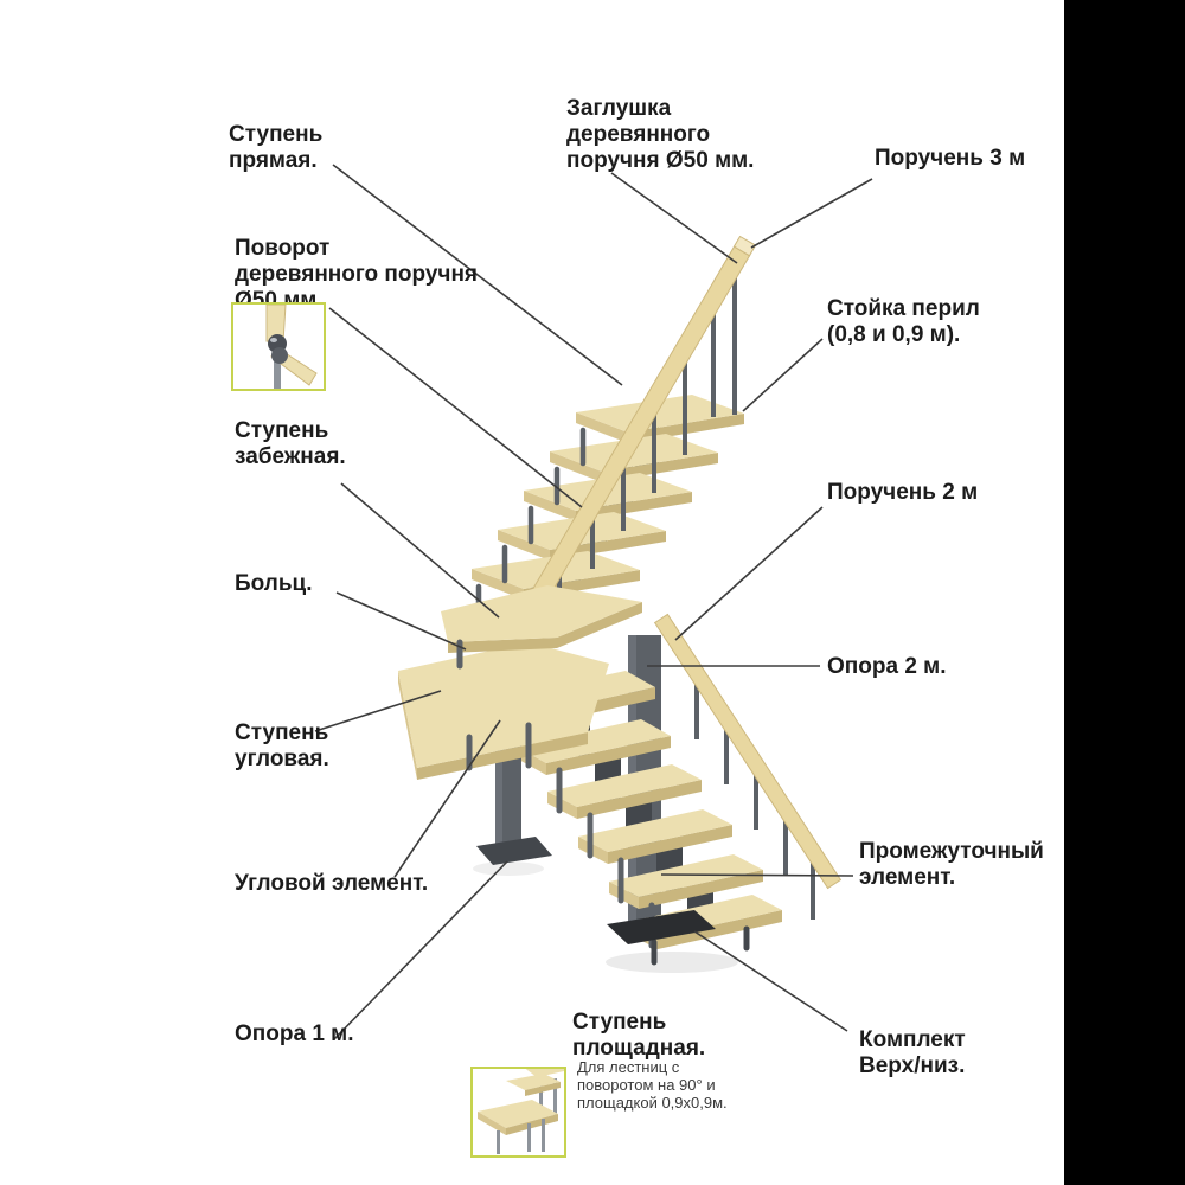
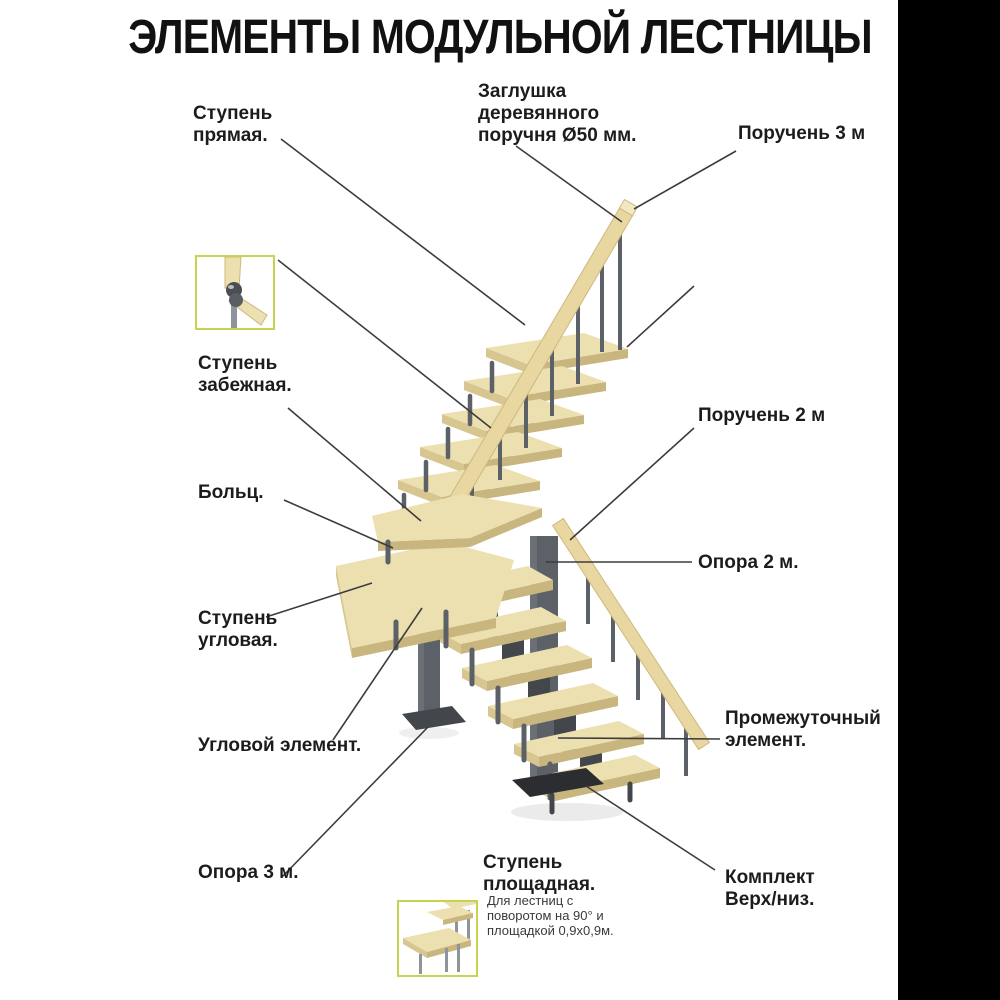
+ ЭЛЕМЕНТЫ МОДУЛЬНОЙ ЛЕСТНИЦЫ
  Ступень
  прямая.
  Заглушка
  деревянного
  поручня Ø50 мм.
  Поручень 3 м
- Поворот
- деревянного поручня
- Ø50 мм.
- Стойка перил
- (0,8 и 0,9 м).
  Ступень
  забежная.
  Поручень 2 м
  Больц.
  Опора 2 м.
  Ступень
  угловая.
  Промежуточный
  элемент.
  Угловой элемент.
- Опора 1 м.
+ Опора 3 м.
  Ступень
  площадная.
  Для лестниц с
  поворотом на 90° и
  площадкой 0,9х0,9м.
  Комплект
  Верх/низ.
